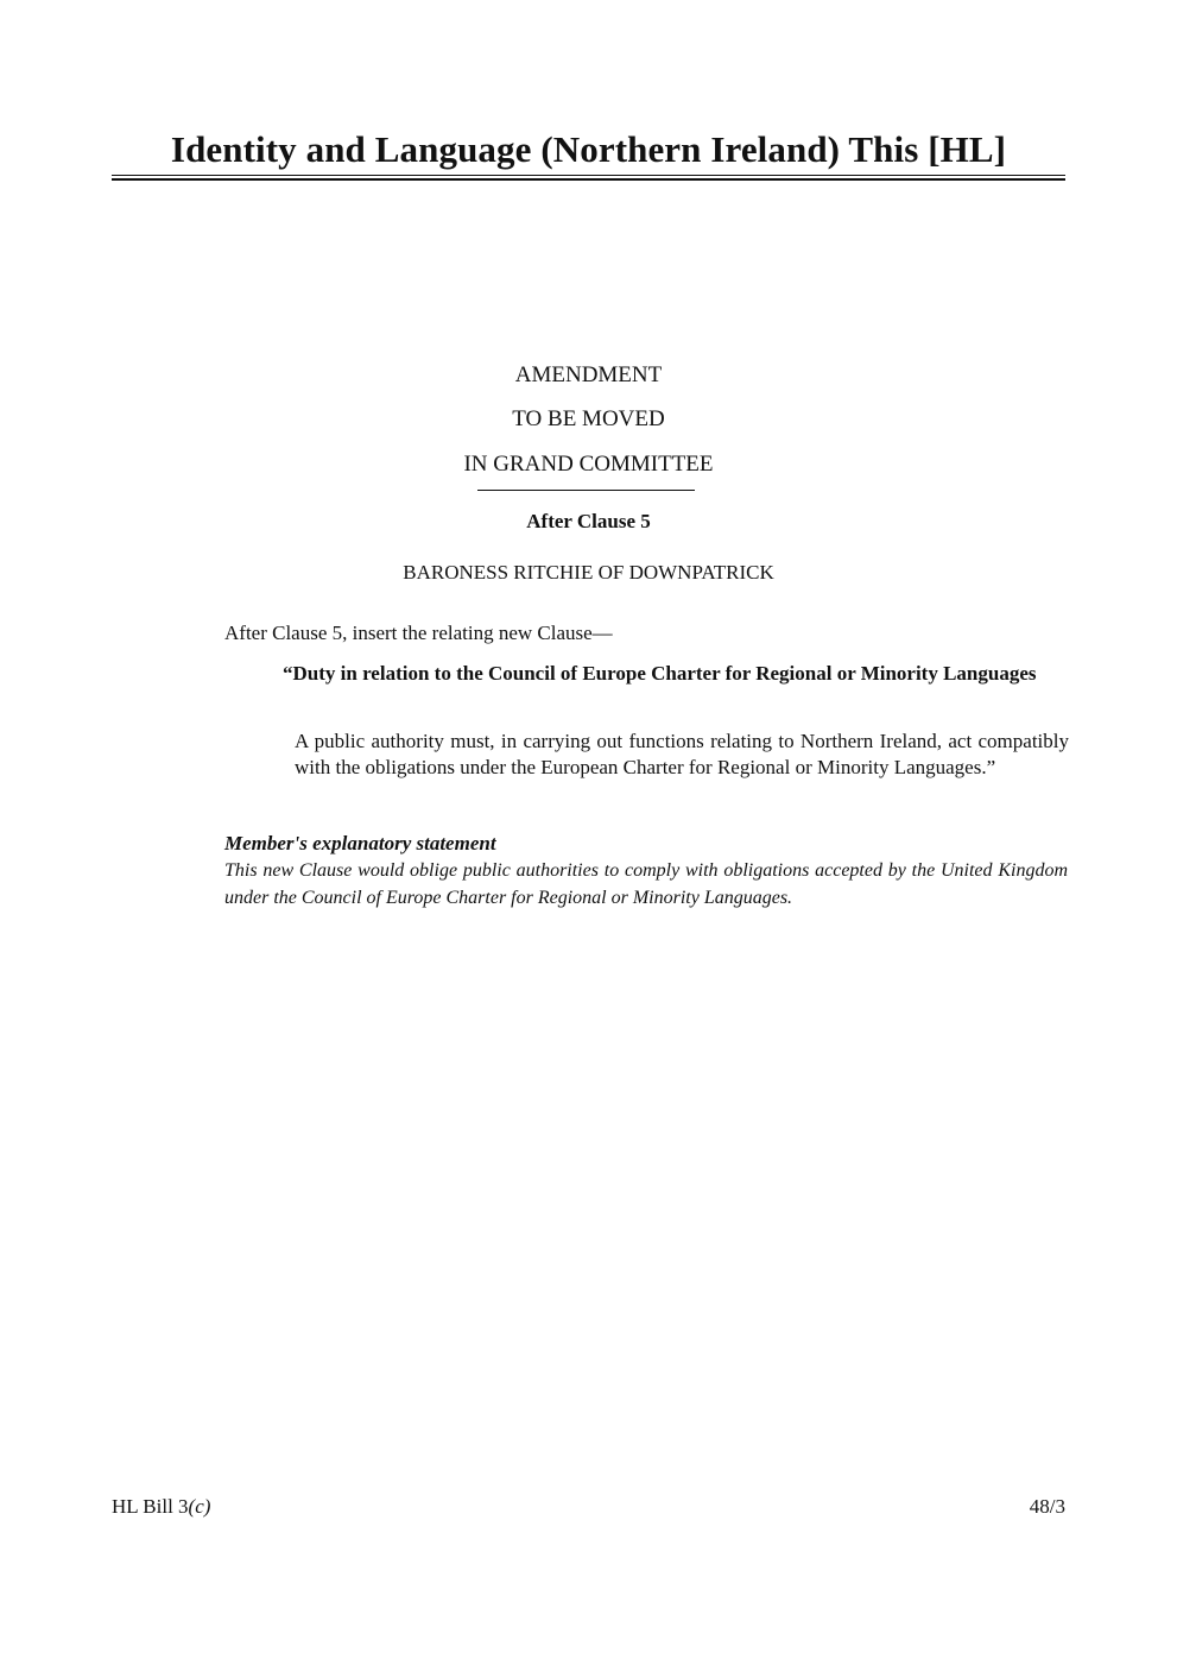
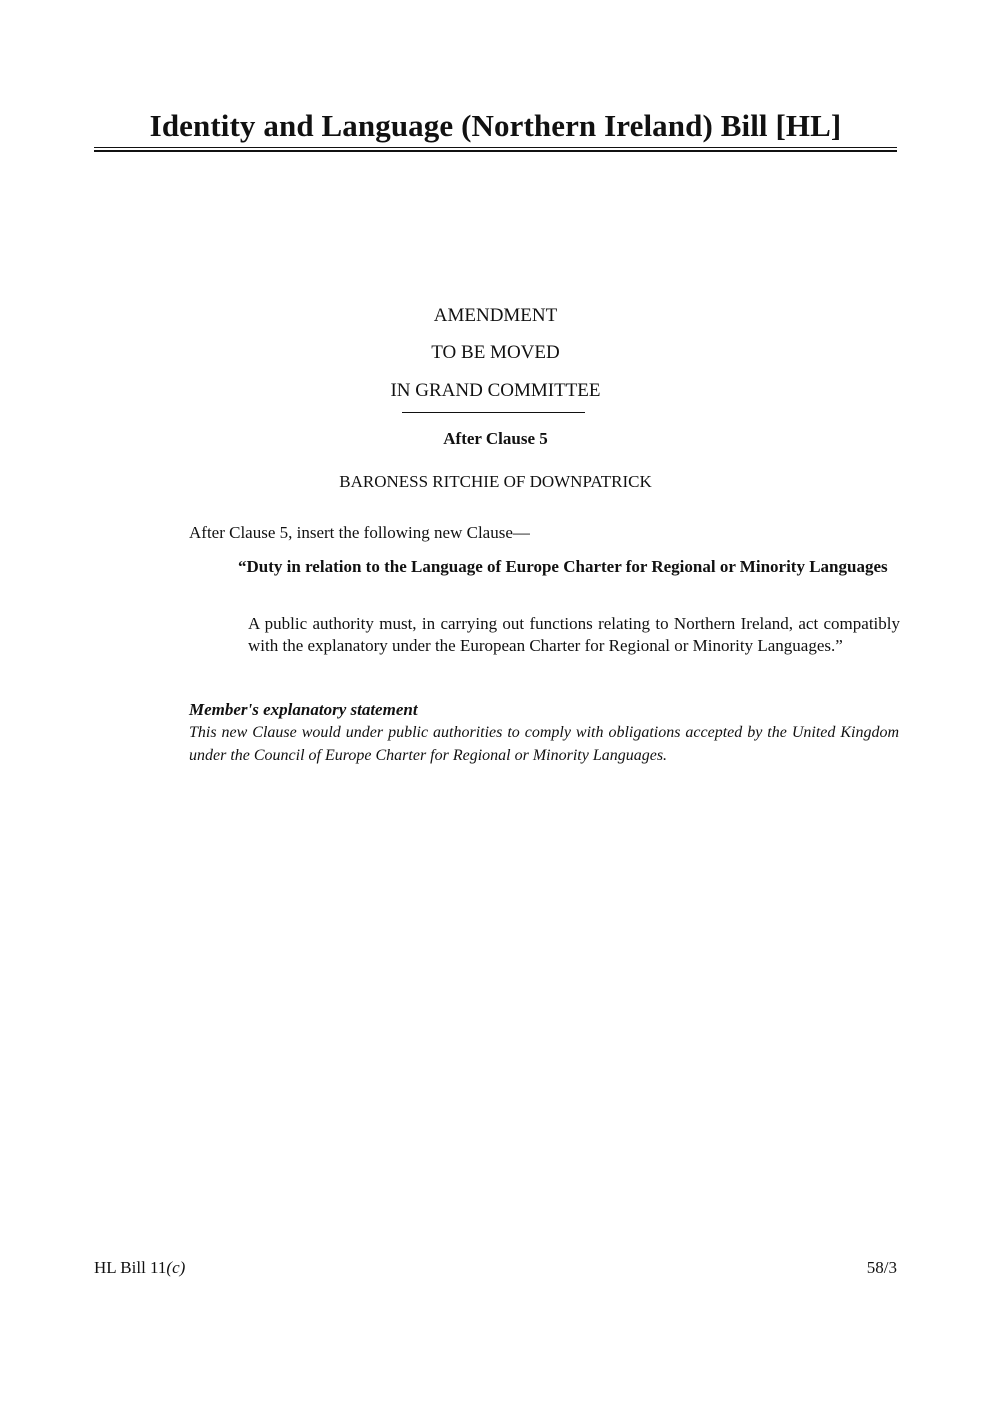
- Identity and Language (Northern Ireland) This [HL]
+ Identity and Language (Northern Ireland) Bill [HL]
  AMENDMENT
  TO BE MOVED
  IN GRAND COMMITTEE
  After Clause 5
  BARONESS RITCHIE OF DOWNPATRICK
- After Clause 5, insert the relating new Clause—
+ After Clause 5, insert the following new Clause—
- “Duty in relation to the Council of Europe Charter for Regional or Minority Languages
+ “Duty in relation to the Language of Europe Charter for Regional or Minority Languages
- A public authority must, in carrying out functions relating to Northern Ireland, act compatibly with the obligations under the European Charter for Regional or Minority Languages.”
+ A public authority must, in carrying out functions relating to Northern Ireland, act compatibly with the explanatory under the European Charter for Regional or Minority Languages.”
  Member's explanatory statement
- This new Clause would oblige public authorities to comply with obligations accepted by the United Kingdom under the Council of Europe Charter for Regional or Minority Languages.
+ This new Clause would under public authorities to comply with obligations accepted by the United Kingdom under the Council of Europe Charter for Regional or Minority Languages.
- HL Bill 3(c)
+ HL Bill 11(c)
- 48/3
+ 58/3
